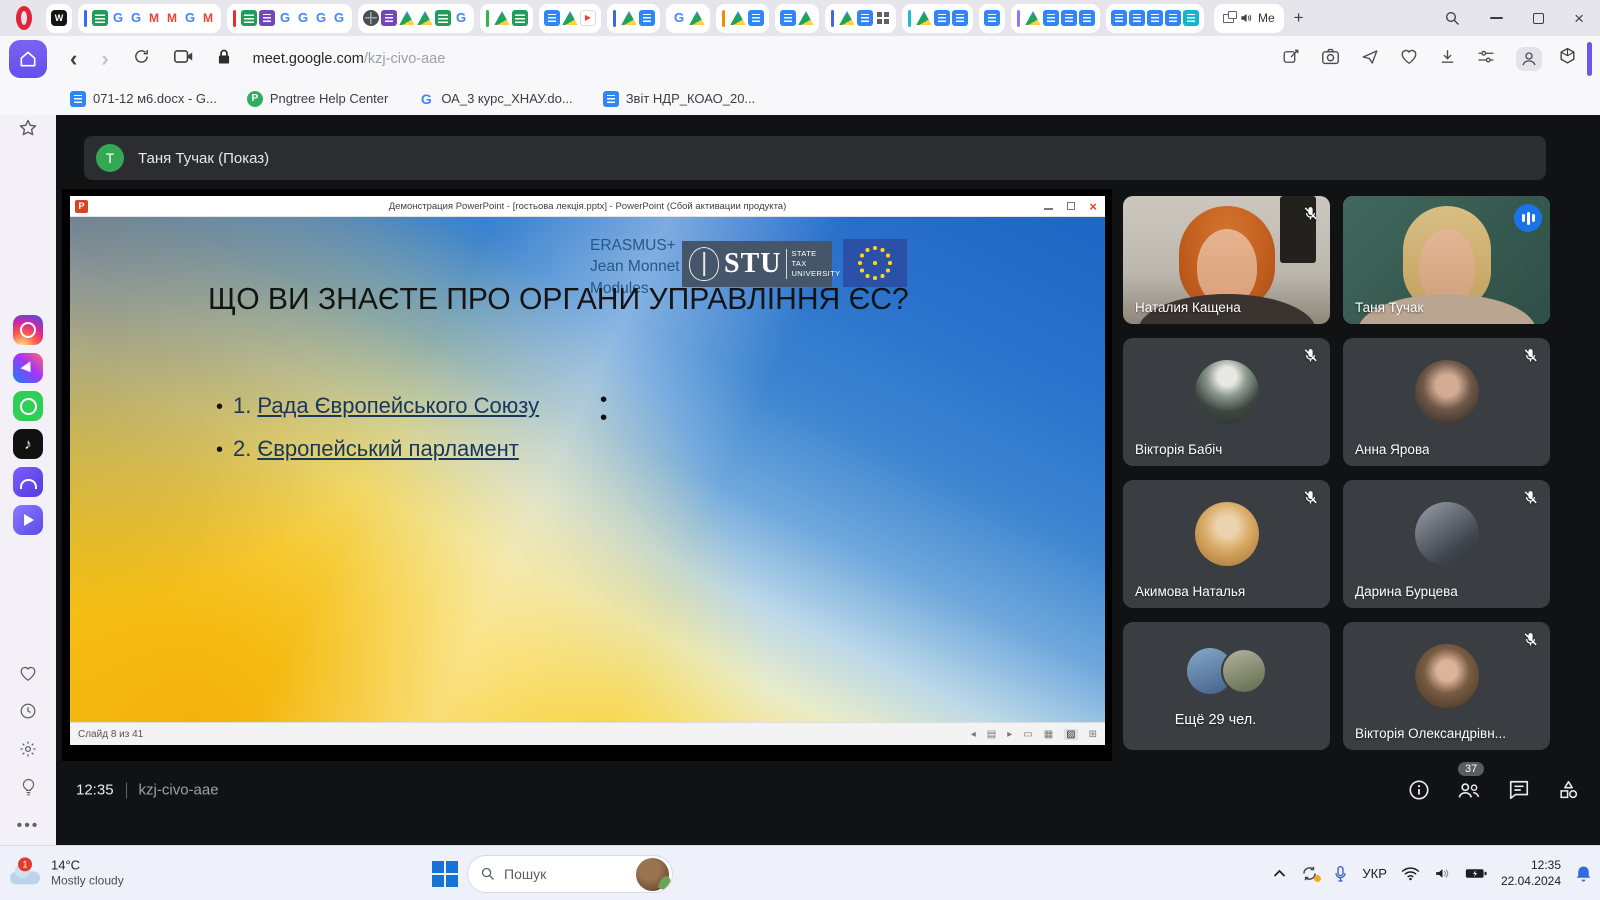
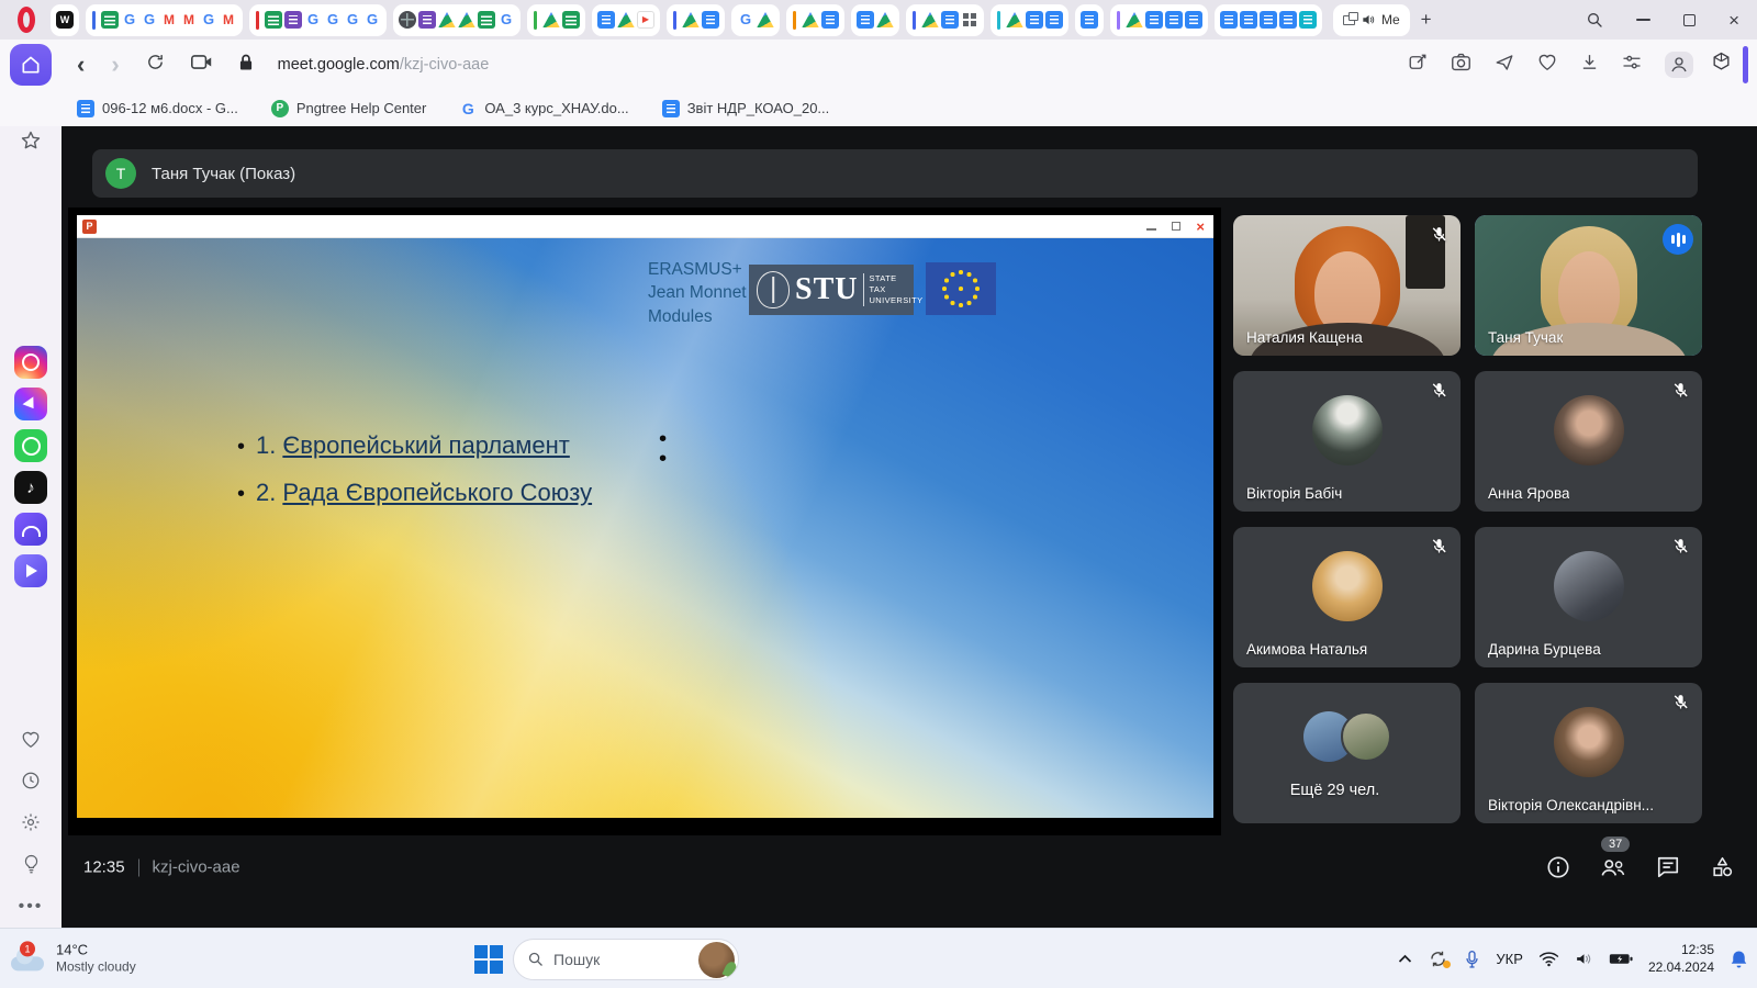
  Me
  +
  ×
  ‹
  ›
  meet.google.com/kzj-civo-aae
- 071-12 м6.docx - G...
+ 096-12 м6.docx - G...
  Pngtree Help Center
  ОА_3 курс_ХНАУ.do...
  Звіт НДР_КОАО_20...
  ♪
  •••
  T
  Таня Тучак (Показ)
- Демонстрация PowerPoint - [гостьова лекція.pptx] - PowerPoint (Сбой активации продукта)
  ×
  ERASMUS+
  Jean Monnet
  Modules
  STU
  STATE
  TAX
  UNIVERSITY
- ЩО ВИ ЗНАЄТЕ ПРО ОРГАНИ УПРАВЛІННЯ ЄС?
  1.
- Рада Європейського Союзу
+ Європейський парламент
  2.
- Європейський парламент
+ Рада Європейського Союзу
- Слайд 8 из 41
- ◂
- ▤
- ▸
- ▭
- ▦
- ▨
- ⊞
  Наталия Кащена
  Таня Тучак
  Вікторія Бабіч
  Анна Ярова
  Акимова Наталья
  Дарина Бурцева
  Ещё 29 чел.
  Вікторія Олександрівн...
  12:35
  kzj-civo-aae
  37
  1
  14°C
  Mostly cloudy
  Пошук
  УКР
  12:35
  22.04.2024
